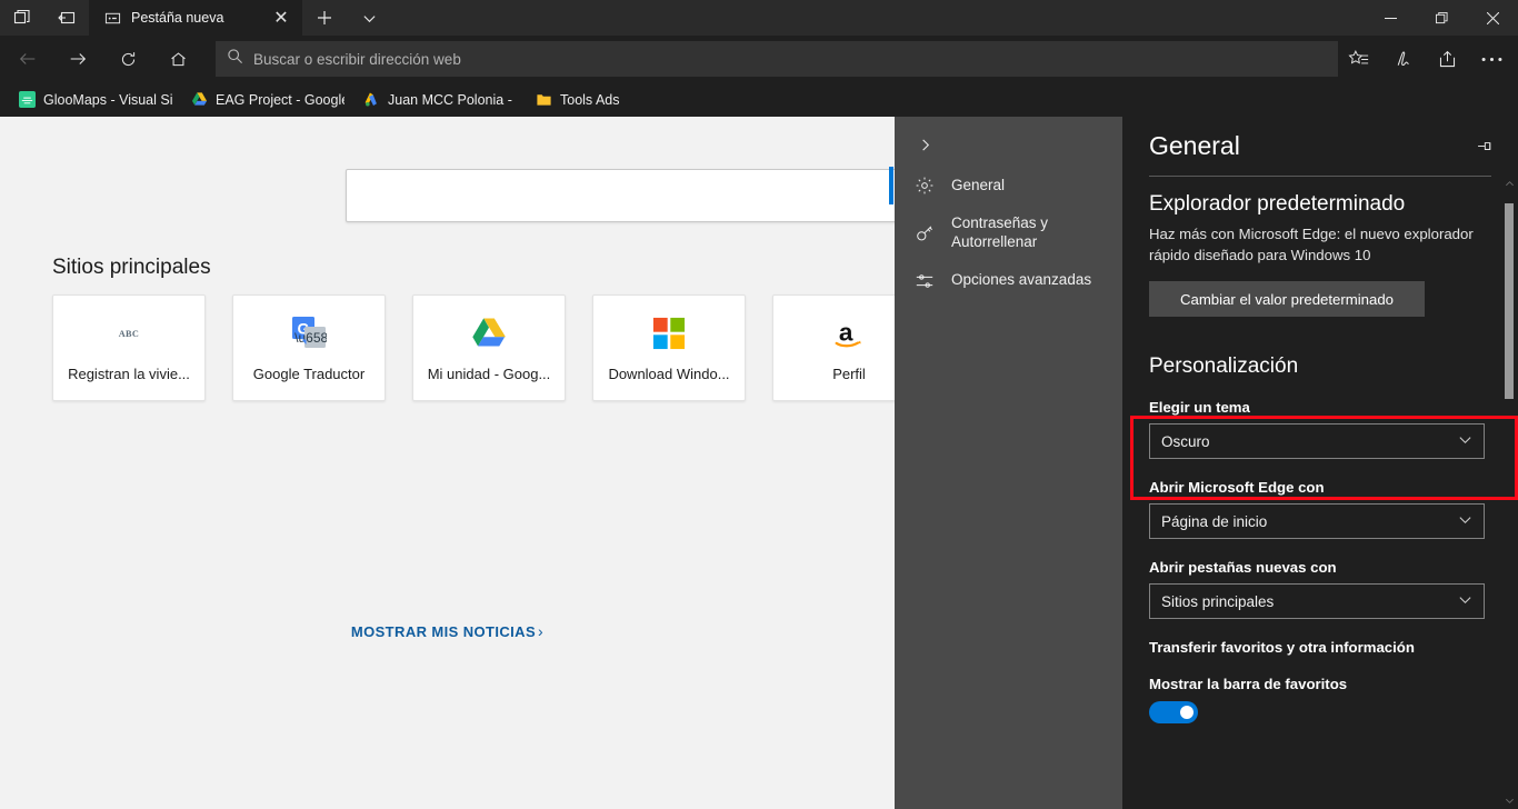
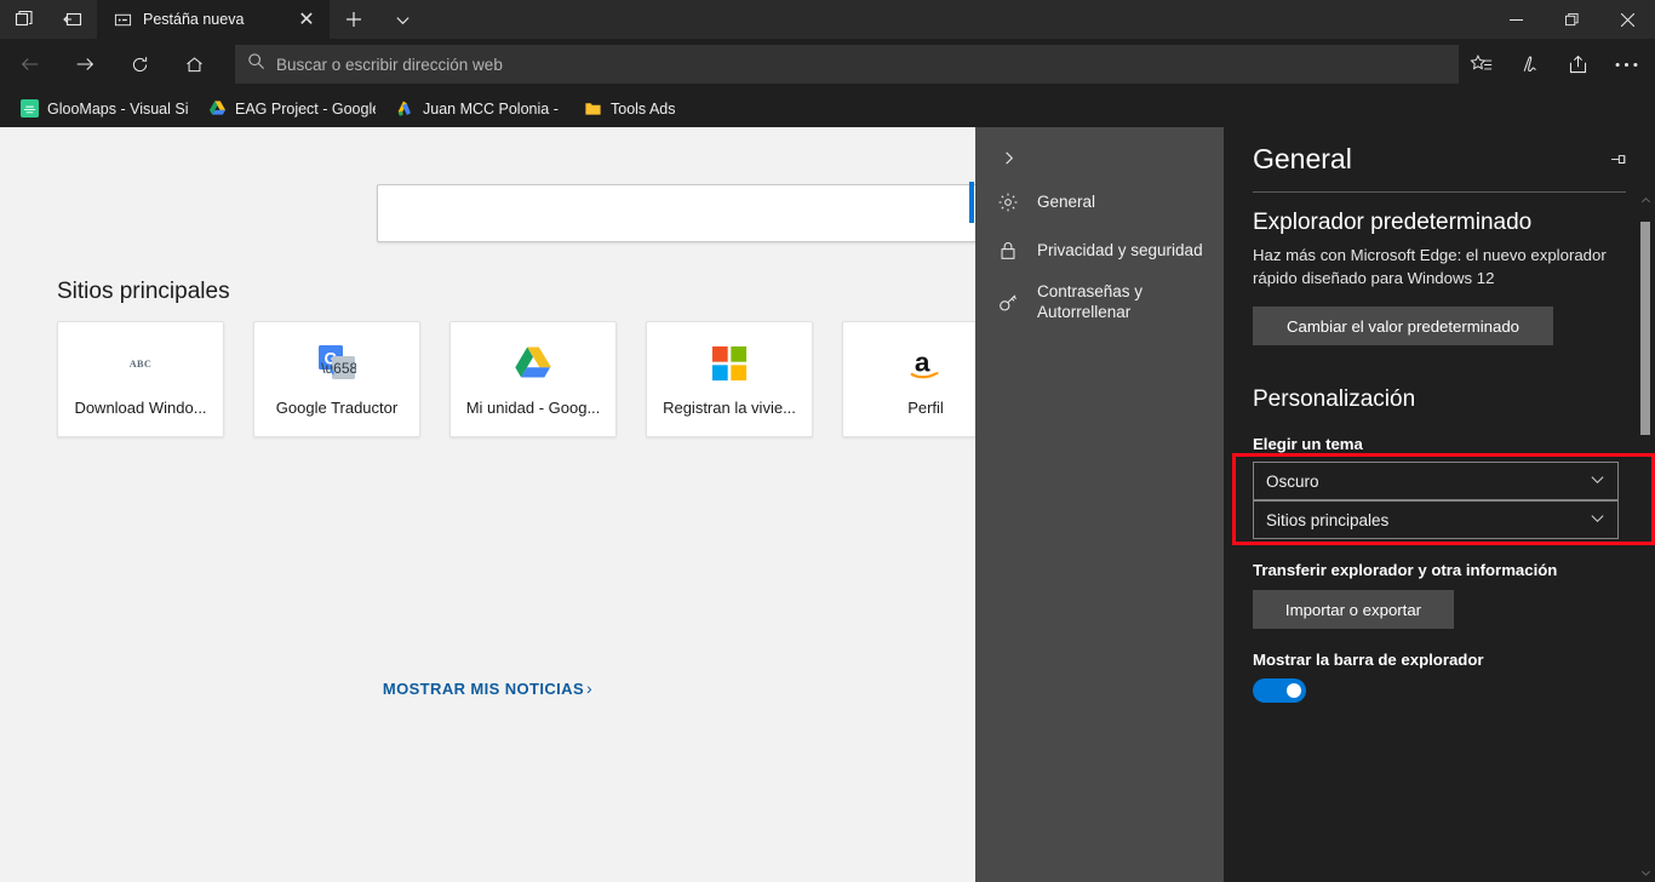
  Pestáña nueva
  ✕
  Buscar o escribir dirección web
  GlooMaps - Visual Si
  EAG Project - Googl
  Juan MCC Polonia -
  Tools Ads
  Sitios principales
  ABC
- Registran la vivie...
+ Download Windo...
  G
  \u658
  Google Traductor
  Mi unidad - Goog...
- Download Windo...
+ Registran la vivie...
  a
  Perfil
  MOSTRAR MIS NOTICIAS
  ›
  General
+ Privacidad y seguridad
  Contraseñas y Autorrellenar
- Opciones avanzadas
  General
  Explorador predeterminado
- Haz más con Microsoft Edge: el nuevo explorador rápido diseñado para Windows 10
+ Haz más con Microsoft Edge: el nuevo explorador rápido diseñado para Windows 12
  Cambiar el valor predeterminado
  Personalización
  Elegir un tema
  Oscuro
- Abrir Microsoft Edge con
- Página de inicio
- Abrir pestañas nuevas con
  Sitios principales
- Transferir favoritos y otra información
+ Transferir explorador y otra información
+ Importar o exportar
- Mostrar la barra de favoritos
+ Mostrar la barra de explorador
